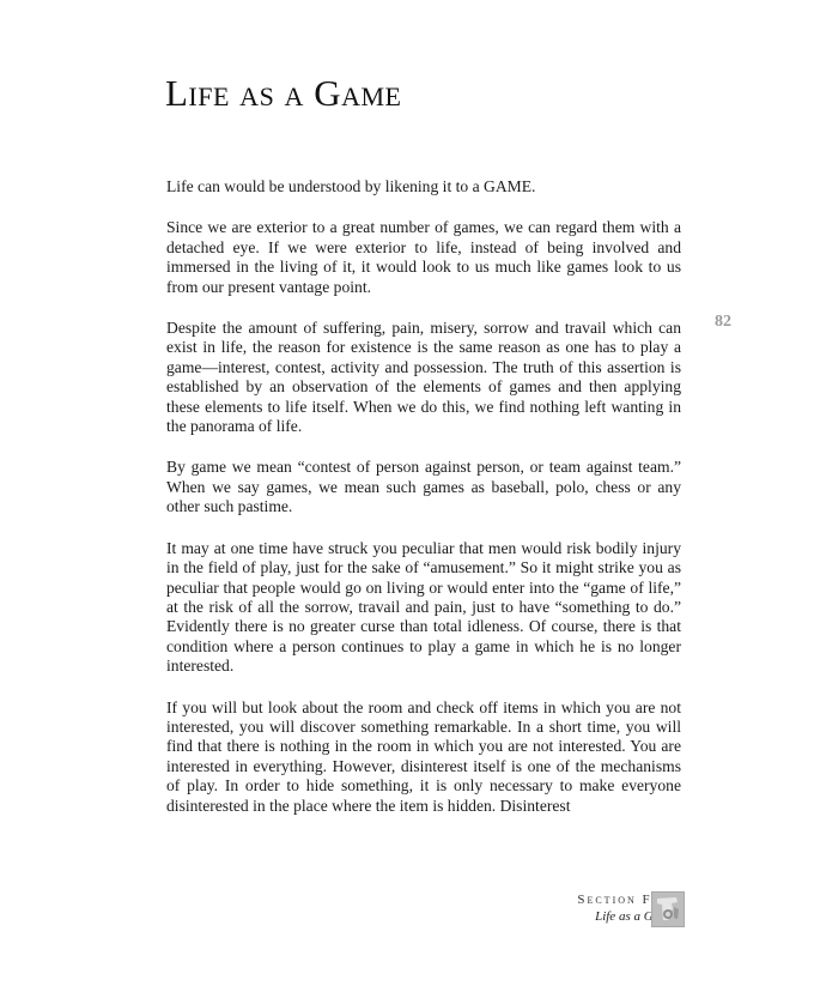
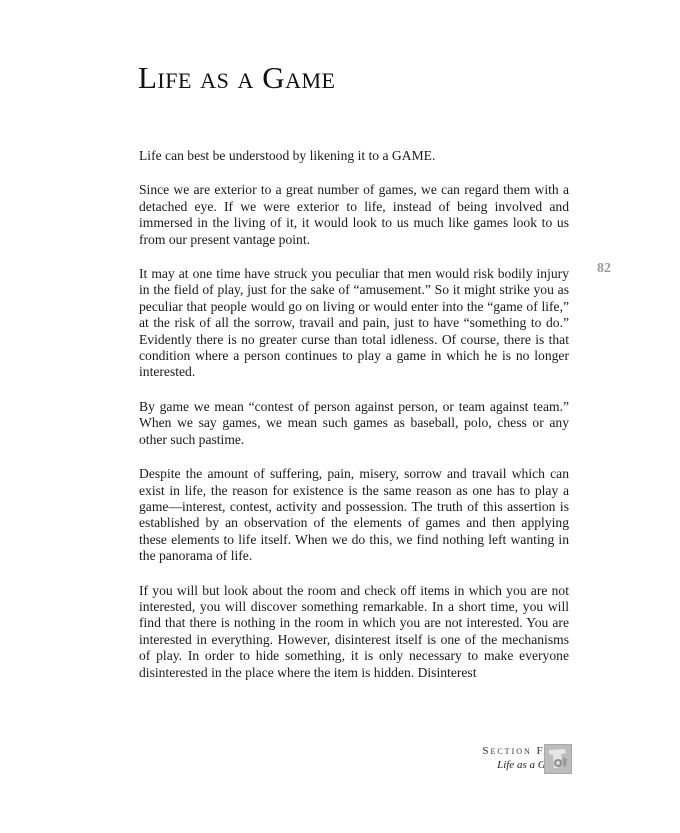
  Life as a Game
- Life can would be understood by likening it to a GAME.
+ Life can best be understood by likening it to a GAME.
  Since we are exterior to a great number of games, we can regard them with a detached eye. If we were exterior to life, instead of being involved and immersed in the living of it, it would look to us much like games look to us from our present vantage point.
- Despite the amount of suffering, pain, misery, sorrow and travail which can exist in life, the reason for existence is the same reason as one has to play a game—interest, contest, activity and possession. The truth of this assertion is established by an observation of the elements of games and then applying these elements to life itself. When we do this, we find nothing left wanting in the panorama of life.
+ It may at one time have struck you peculiar that men would risk bodily injury in the field of play, just for the sake of “amusement.” So it might strike you as peculiar that people would go on living or would enter into the “game of life,” at the risk of all the sorrow, travail and pain, just to have “something to do.” Evidently there is no greater curse than total idleness. Of course, there is that condition where a person continues to play a game in which he is no longer interested.
  By game we mean “contest of person against person, or team against team.” When we say games, we mean such games as baseball, polo, chess or any other such pastime.
- It may at one time have struck you peculiar that men would risk bodily injury in the field of play, just for the sake of “amusement.” So it might strike you as peculiar that people would go on living or would enter into the “game of life,” at the risk of all the sorrow, travail and pain, just to have “something to do.” Evidently there is no greater curse than total idleness. Of course, there is that condition where a person continues to play a game in which he is no longer interested.
+ Despite the amount of suffering, pain, misery, sorrow and travail which can exist in life, the reason for existence is the same reason as one has to play a game—interest, contest, activity and possession. The truth of this assertion is established by an observation of the elements of games and then applying these elements to life itself. When we do this, we find nothing left wanting in the panorama of life.
  If you will but look about the room and check off items in which you are not interested, you will discover something remarkable. In a short time, you will find that there is nothing in the room in which you are not interested. You are interested in everything. However, disinterest itself is one of the mechanisms of play. In order to hide something, it is only necessary to make everyone disinterested in the place where the item is hidden. Disinterest
  82
  Section F
  Life as a G
